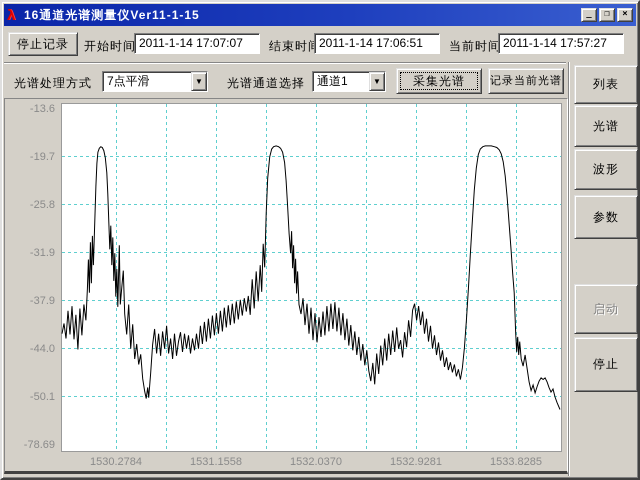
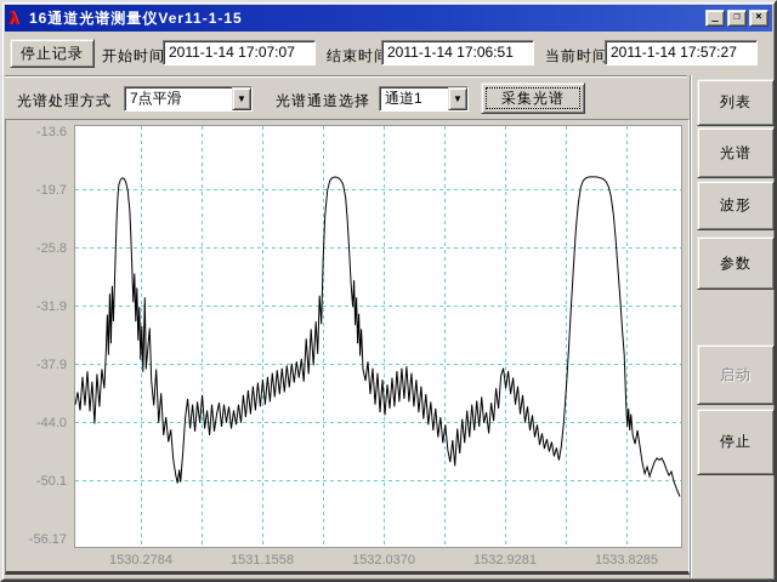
  λ
  16通道光谱测量仪Ver11-1-15
  _
  ❐
  ×
  停止记录
  开始时间
  2011-1-14 17:07:07
  结束时
  2011-1-14 17:06:51
  当前时间
  2011-1-14 17:57:27
  光谱处理方式
  7点平滑
  ▼
  光谱通道选择
  通道1
  ▼
  采集光谱
- 记录当前光谱
  -13.6
  -19.7
  -25.8
  -31.9
  -37.9
  -44.0
  -50.1
- -78.69
+ -56.17
  1530.2784
  1531.1558
  1532.0370
  1532.9281
  1533.8285
  列表
  光谱
  波形
  参数
  启动
  停止
